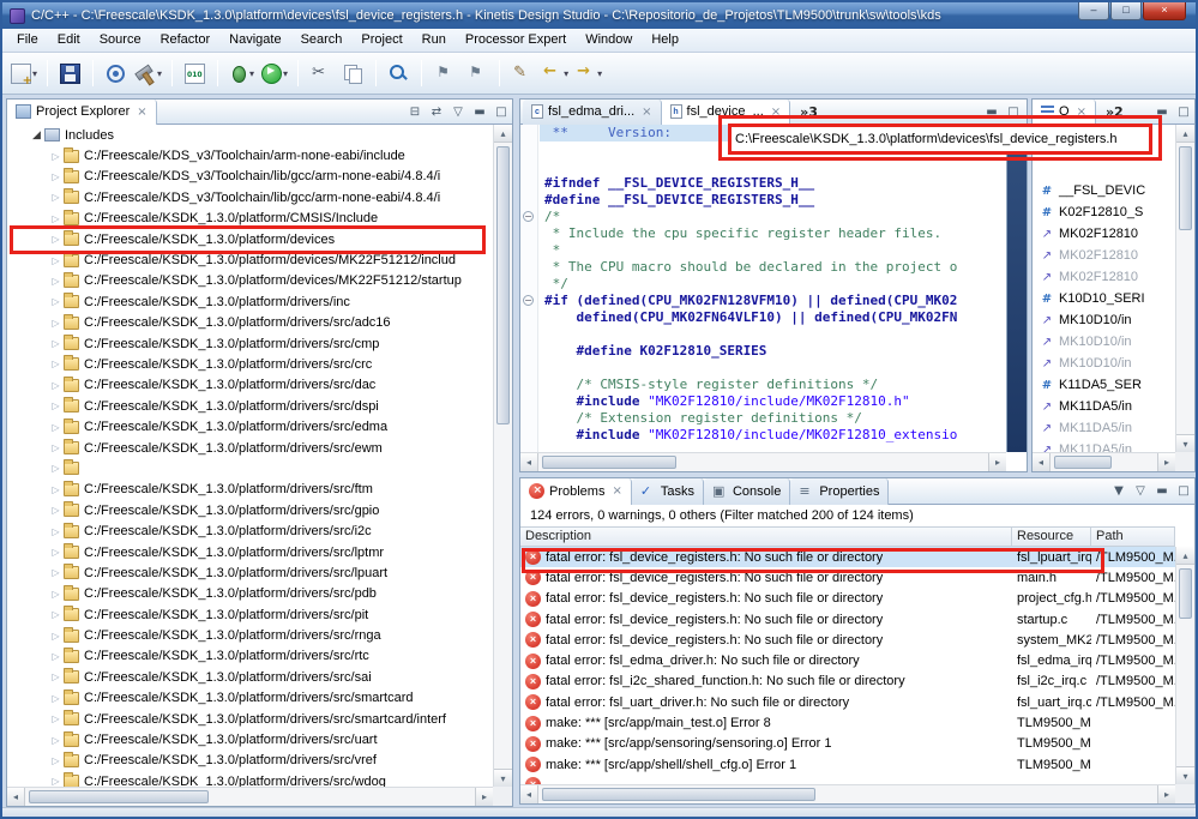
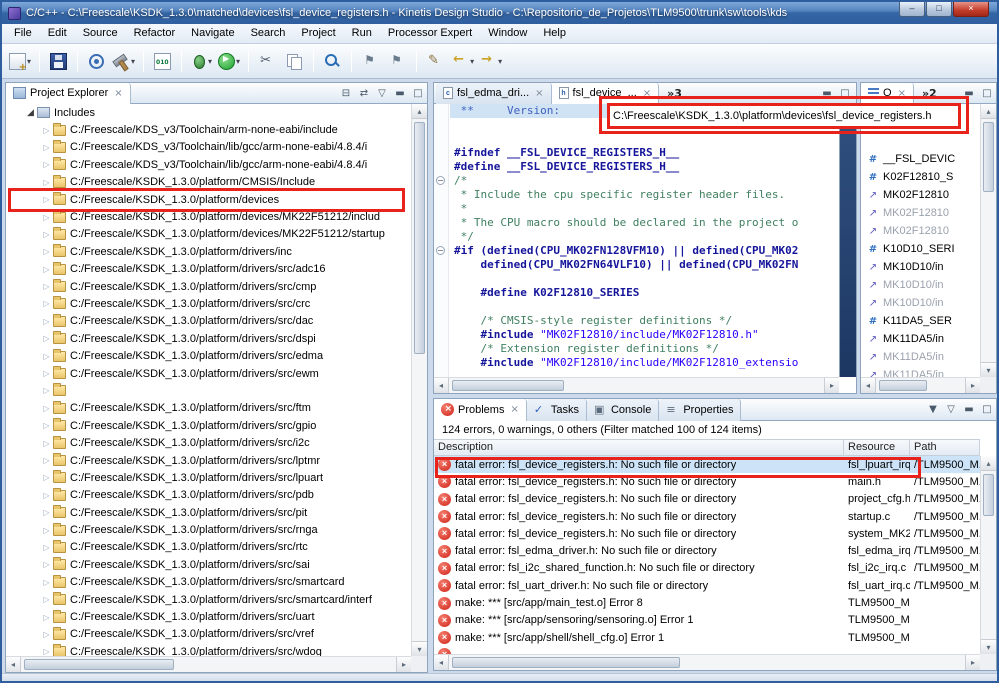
- C/C++ - C:\Freescale\KSDK_1.3.0\platform\devices\fsl_device_registers.h - Kinetis Design Studio - C:\Repositorio_de_Projetos\TLM9500\trunk\sw\tools\kds
+ C/C++ - C:\Freescale\KSDK_1.3.0\matched\devices\fsl_device_registers.h - Kinetis Design Studio - C:\Repositorio_de_Projetos\TLM9500\trunk\sw\tools\kds
  –
  □
  ×
  File
  Edit
  Source
  Refactor
  Navigate
  Search
  Project
  Run
  Processor Expert
  Window
  Help
  ▾
  ▾
  ▾
  ▾
  ▾
  ▾
  Project Explorer
  ×
  ⊟
  ⇄
  ▽
  ▬
  □
  ◢
  Includes
  ▷
  C:/Freescale/KDS_v3/Toolchain/arm-none-eabi/include
  ▷
  C:/Freescale/KDS_v3/Toolchain/lib/gcc/arm-none-eabi/4.8.4/i
  ▷
  C:/Freescale/KDS_v3/Toolchain/lib/gcc/arm-none-eabi/4.8.4/i
  ▷
  C:/Freescale/KSDK_1.3.0/platform/CMSIS/Include
  ▷
  C:/Freescale/KSDK_1.3.0/platform/devices
  ▷
  C:/Freescale/KSDK_1.3.0/platform/devices/MK22F51212/includ
  ▷
  C:/Freescale/KSDK_1.3.0/platform/devices/MK22F51212/startup
  ▷
  C:/Freescale/KSDK_1.3.0/platform/drivers/inc
  ▷
  C:/Freescale/KSDK_1.3.0/platform/drivers/src/adc16
  ▷
  C:/Freescale/KSDK_1.3.0/platform/drivers/src/cmp
  ▷
  C:/Freescale/KSDK_1.3.0/platform/drivers/src/crc
  ▷
  C:/Freescale/KSDK_1.3.0/platform/drivers/src/dac
  ▷
  C:/Freescale/KSDK_1.3.0/platform/drivers/src/dspi
  ▷
  C:/Freescale/KSDK_1.3.0/platform/drivers/src/edma
  ▷
  C:/Freescale/KSDK_1.3.0/platform/drivers/src/ewm
  ▷
  ▷
  C:/Freescale/KSDK_1.3.0/platform/drivers/src/ftm
  ▷
  C:/Freescale/KSDK_1.3.0/platform/drivers/src/gpio
  ▷
  C:/Freescale/KSDK_1.3.0/platform/drivers/src/i2c
  ▷
  C:/Freescale/KSDK_1.3.0/platform/drivers/src/lptmr
  ▷
  C:/Freescale/KSDK_1.3.0/platform/drivers/src/lpuart
  ▷
  C:/Freescale/KSDK_1.3.0/platform/drivers/src/pdb
  ▷
  C:/Freescale/KSDK_1.3.0/platform/drivers/src/pit
  ▷
  C:/Freescale/KSDK_1.3.0/platform/drivers/src/rnga
  ▷
  C:/Freescale/KSDK_1.3.0/platform/drivers/src/rtc
  ▷
  C:/Freescale/KSDK_1.3.0/platform/drivers/src/sai
  ▷
  C:/Freescale/KSDK_1.3.0/platform/drivers/src/smartcard
  ▷
  C:/Freescale/KSDK_1.3.0/platform/drivers/src/smartcard/interf
  ▷
  C:/Freescale/KSDK_1.3.0/platform/drivers/src/uart
  ▷
  C:/Freescale/KSDK_1.3.0/platform/drivers/src/vref
  ▷
  C:/Freescale/KSDK_1.3.0/platform/drivers/src/wdog
  ▴
  ▾
  ◂
  ▸
  fsl_edma_dri...
  ×
  fsl_device_...
  ×
  »3
  ▬
  □
  −
  −
  ** Version:
  #ifndef __FSL_DEVICE_REGISTERS_H__
  #define __FSL_DEVICE_REGISTERS_H__
  /*
  * Include the cpu specific register header files.
  *
  * The CPU macro should be declared in the project o
  */
  #if (defined(CPU_MK02FN128VFM10) || defined(CPU_MK02
  defined(CPU_MK02FN64VLF10) || defined(CPU_MK02FN
  #define K02F12810_SERIES
  /* CMSIS-style register definitions */
  #include "MK02F12810/include/MK02F12810.h"
  /* Extension register definitions */
  #include "MK02F12810/include/MK02F12810_extensio
  ◂
  ▸
  O
  ×
  »2
  ▬
  □
  #
  __FSL_DEVIC
  #
  K02F12810_S
  ↗
  MK02F12810
  ↗
  MK02F12810
  ↗
  MK02F12810
  #
  K10D10_SERI
  ↗
  MK10D10/in
  ↗
  MK10D10/in
  ↗
  MK10D10/in
  #
  K11DA5_SER
  ↗
  MK11DA5/in
  ↗
  MK11DA5/in
  ↗
  MK11DA5/in
  ▴
  ▾
  ◂
  ▸
  Problems
  ×
  Tasks
  Console
  Properties
  ▼
  ▽
  ▬
  □
- 124 errors, 0 warnings, 0 others (Filter matched 200 of 124 items)
+ 124 errors, 0 warnings, 0 others (Filter matched 100 of 124 items)
  Description
  Resource
  Path
  ×
  fatal error: fsl_device_registers.h: No such file or directory
  fsl_lpuart_irq
  /TLM9500_M
  ×
  fatal error: fsl_device_registers.h: No such file or directory
  main.h
  /TLM9500_M
  ×
  fatal error: fsl_device_registers.h: No such file or directory
  project_cfg.h
  /TLM9500_M
  ×
  fatal error: fsl_device_registers.h: No such file or directory
  startup.c
  /TLM9500_M
  ×
  fatal error: fsl_device_registers.h: No such file or directory
  system_MK2
  /TLM9500_M
  ×
  fatal error: fsl_edma_driver.h: No such file or directory
  fsl_edma_irq
  /TLM9500_M
  ×
  fatal error: fsl_i2c_shared_function.h: No such file or directory
  fsl_i2c_irq.c
  /TLM9500_M
  ×
  fatal error: fsl_uart_driver.h: No such file or directory
  fsl_uart_irq.c
  /TLM9500_M
  ×
  make: *** [src/app/main_test.o] Error 8
  ×
  make: *** [src/app/sensoring/sensoring.o] Error 1
  ×
  make: *** [src/app/shell/shell_cfg.o] Error 1
  ▴
  ▾
  ◂
  ▸
  C:\Freescale\KSDK_1.3.0\platform\devices\fsl_device_registers.h
